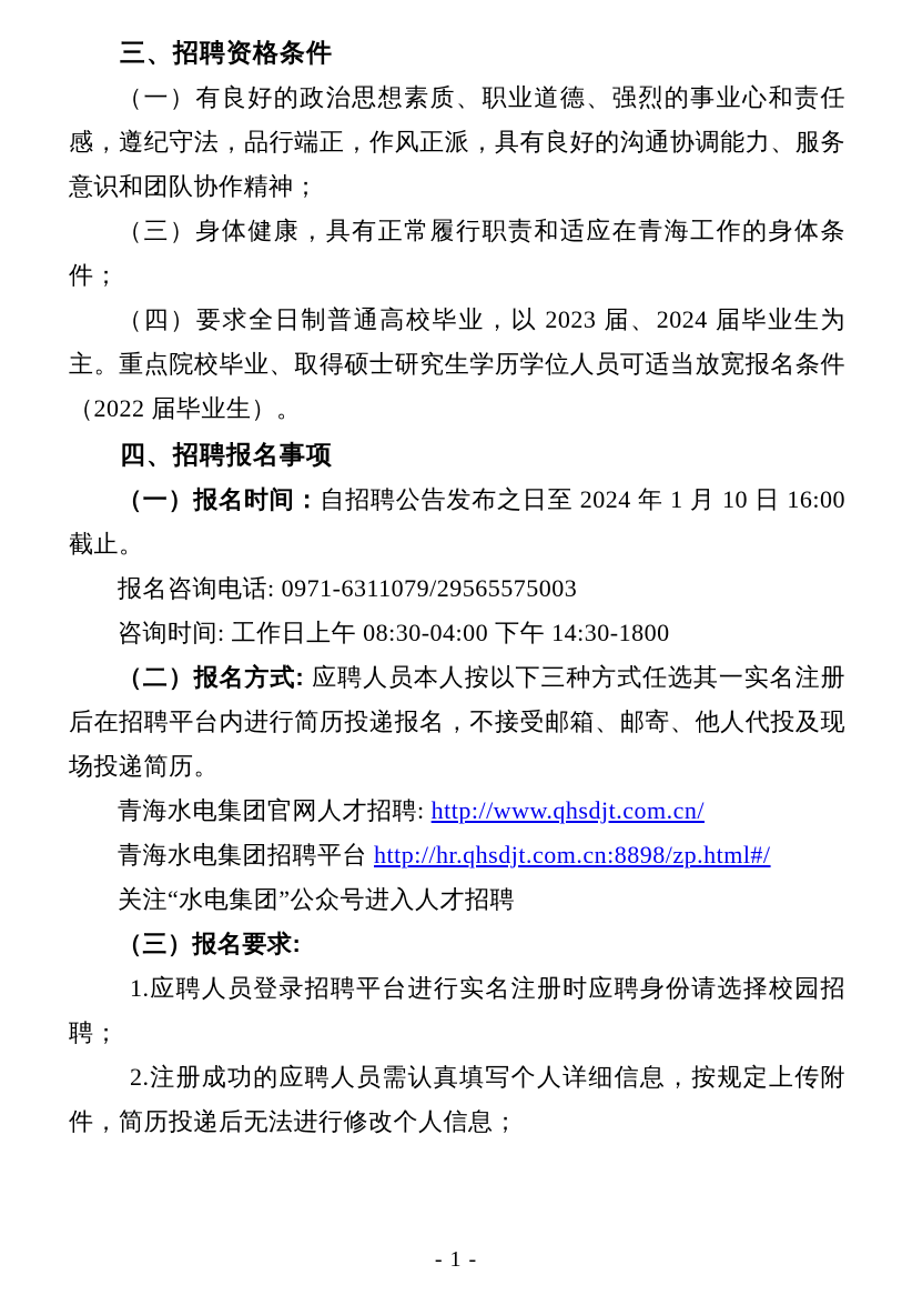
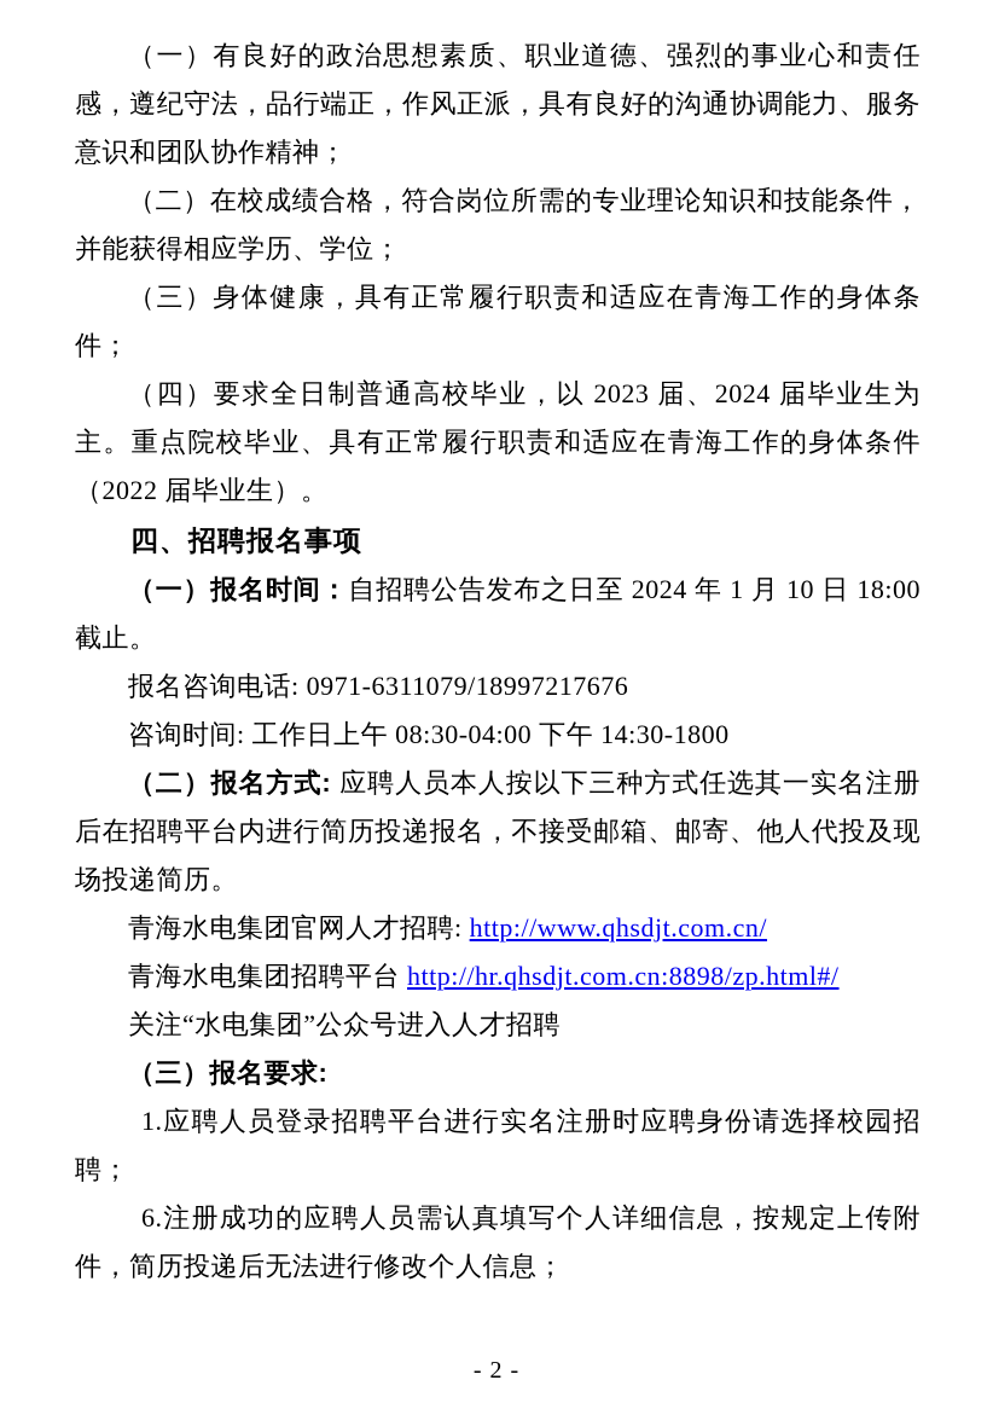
- 三、招聘资格条件
  （一）有良好的政治思想素质、职业道德、强烈的事业心和责任感，遵纪守法，品行端正，作风正派，具有良好的沟通协调能力、服务意识和团队协作精神；
+ （二）在校成绩合格，符合岗位所需的专业理论知识和技能条件，并能获得相应学历、学位；
  （三）身体健康，具有正常履行职责和适应在青海工作的身体条件；
- （四）要求全日制普通高校毕业，以 2023 届、2024 届毕业生为主。重点院校毕业、取得硕士研究生学历学位人员可适当放宽报名条件（2022 届毕业生）。
+ （四）要求全日制普通高校毕业，以 2023 届、2024 届毕业生为主。重点院校毕业、具有正常履行职责和适应在青海工作的身体条件（2022 届毕业生）。
  四、招聘报名事项
- （一）报名时间：自招聘公告发布之日至 2024 年 1 月 10 日 16:00 截止。
+ （一）报名时间：自招聘公告发布之日至 2024 年 1 月 10 日 18:00 截止。
- 报名咨询电话: 0971-6311079/29565575003
+ 报名咨询电话: 0971-6311079/18997217676
  咨询时间: 工作日上午 08:30-04:00 下午 14:30-1800
  （二）报名方式: 应聘人员本人按以下三种方式任选其一实名注册后在招聘平台内进行简历投递报名，不接受邮箱、邮寄、他人代投及现场投递简历。
  青海水电集团官网人才招聘: http://www.qhsdjt.com.cn/
  青海水电集团招聘平台 http://hr.qhsdjt.com.cn:8898/zp.html#/
  关注“水电集团”公众号进入人才招聘
  （三）报名要求:
  1.应聘人员登录招聘平台进行实名注册时应聘身份请选择校园招聘；
- 2.注册成功的应聘人员需认真填写个人详细信息，按规定上传附件，简历投递后无法进行修改个人信息；
+ 6.注册成功的应聘人员需认真填写个人详细信息，按规定上传附件，简历投递后无法进行修改个人信息；
- - 1 -
+ - 2 -
